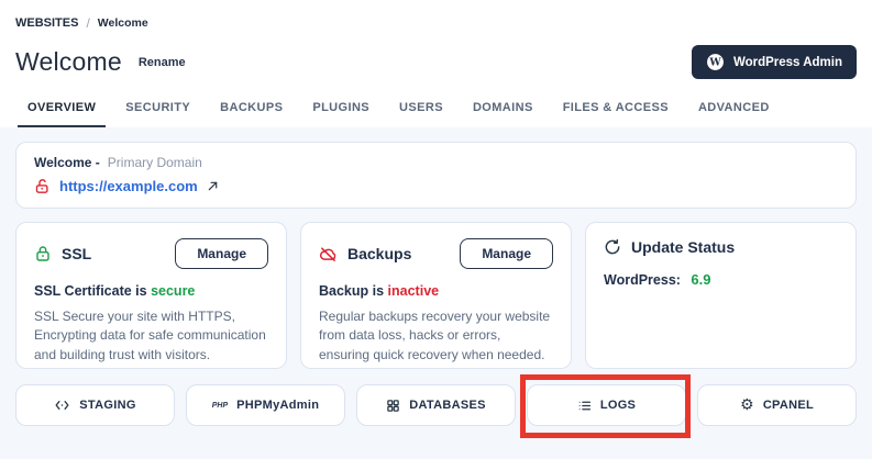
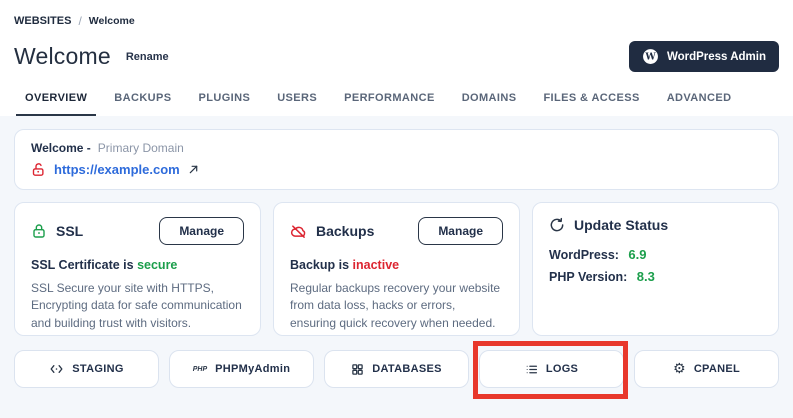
  WEBSITES
  /
  Welcome
  Welcome
  Rename
  W
  WordPress Admin
  OVERVIEW
- SECURITY
  BACKUPS
  PLUGINS
  USERS
+ PERFORMANCE
  DOMAINS
  FILES & ACCESS
  ADVANCED
  Welcome -
  Primary Domain
  https://example.com
  SSL
  Manage
  SSL Certificate is secure
  SSL Secure your site with HTTPS, Encrypting data for safe communication and building trust with visitors.
  Backups
  Manage
  Backup is inactive
  Regular backups recovery your website from data loss, hacks or errors, ensuring quick recovery when needed.
  Update Status
  WordPress: 6.9
+ PHP Version: 8.3
  STAGING
  PHPMyAdmin
  DATABASES
  LOGS
  ⚙
  CPANEL
